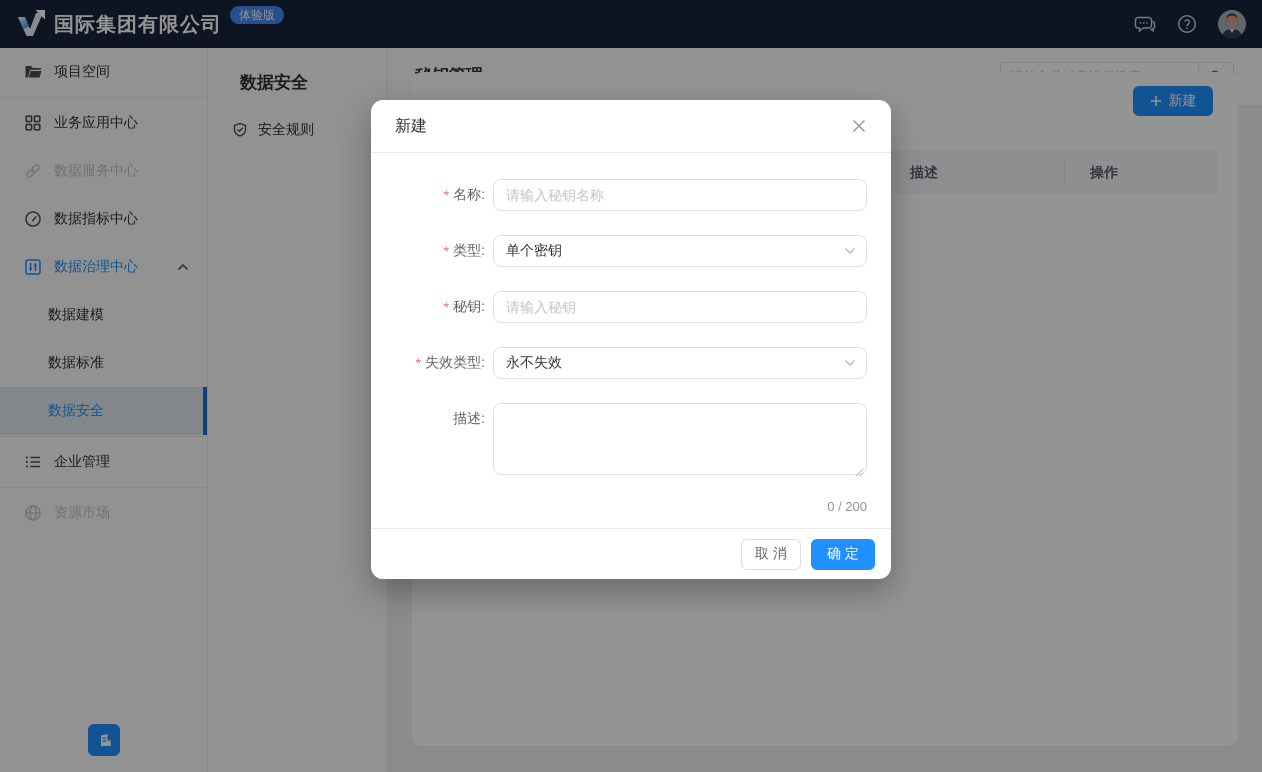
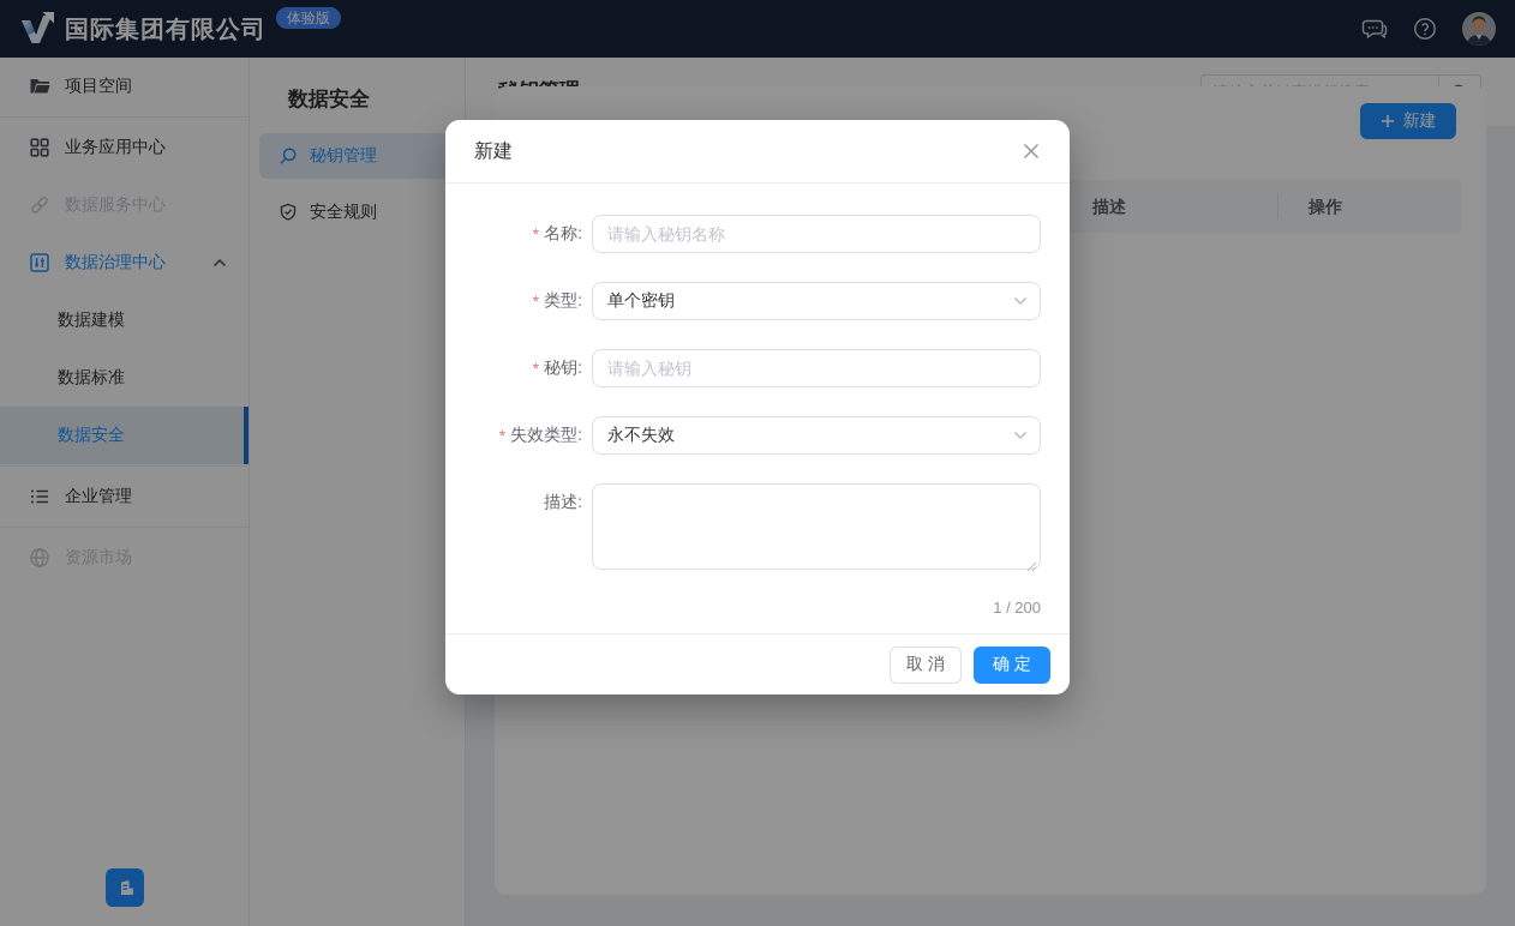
  国际集团有限公司
  体验版
  项目空间
  业务应用中心
  数据服务中心
- 数据指标中心
  数据治理中心
  数据建模
  数据标准
  数据安全
  企业管理
  资源市场
  数据安全
+ 秘钥管理
  安全规则
  新建
  描述
  操作
  新建
  *
  名称:
  请输入秘钥名称
  *
  类型:
  单个密钥
  *
  秘钥:
  请输入秘钥
  *
  失效类型:
  永不失效
  描述:
- 0 / 200
+ 1 / 200
  取 消
  确 定
